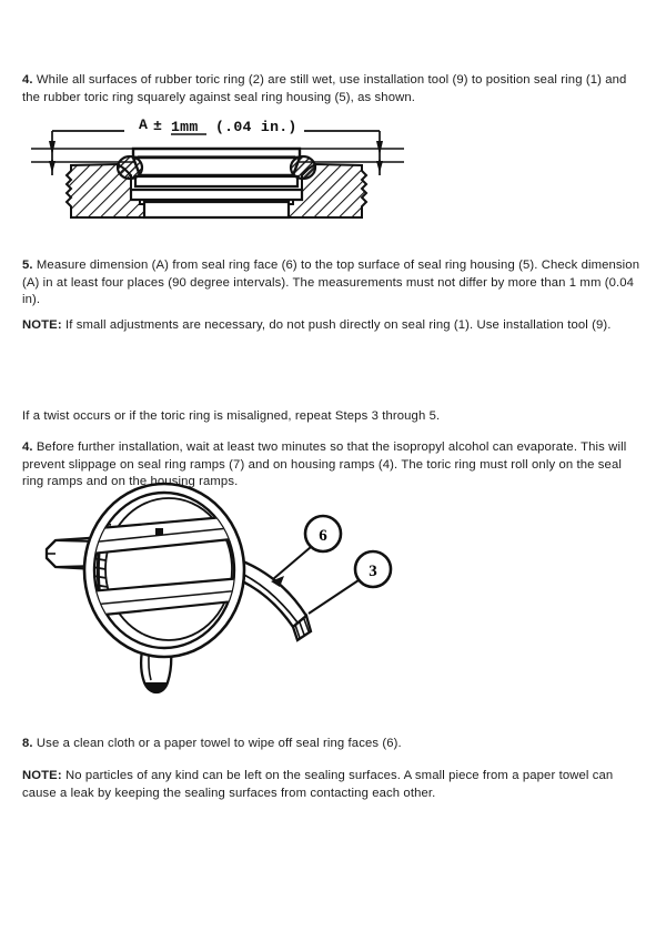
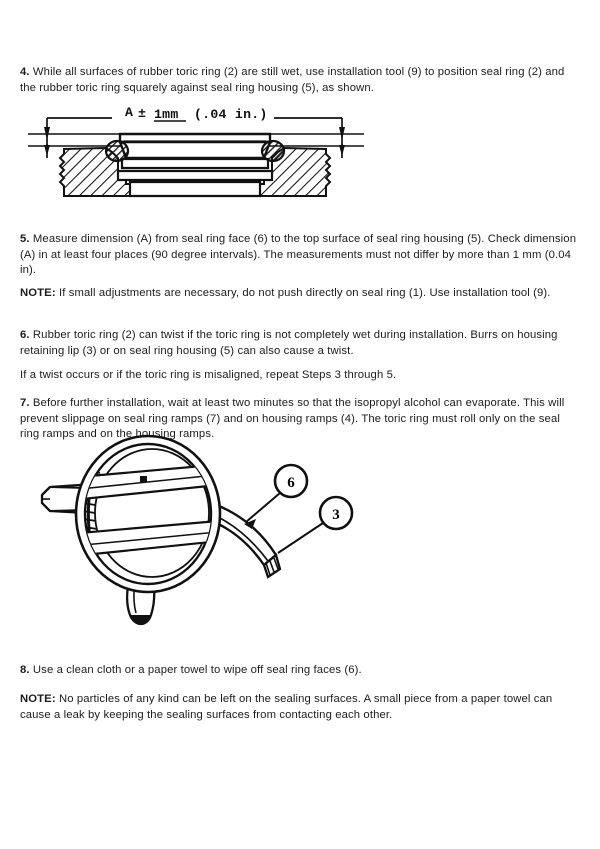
- 4. While all surfaces of rubber toric ring (2) are still wet, use installation tool (9) to position seal ring (1) and the rubber toric ring squarely against seal ring housing (5), as shown.
+ 4. While all surfaces of rubber toric ring (2) are still wet, use installation tool (9) to position seal ring (2) and the rubber toric ring squarely against seal ring housing (5), as shown.
  A
  ±
  1mm
  (.04 in.)
  5. Measure dimension (A) from seal ring face (6) to the top surface of seal ring housing (5). Check dimension (A) in at least four places (90 degree intervals). The measurements must not differ by more than 1 mm (0.04 in).
  NOTE: If small adjustments are necessary, do not push directly on seal ring (1). Use installation tool (9).
+ 6. Rubber toric ring (2) can twist if the toric ring is not completely wet during installation. Burrs on housing retaining lip (3) or on seal ring housing (5) can also cause a twist.
  If a twist occurs or if the toric ring is misaligned, repeat Steps 3 through 5.
- 4. Before further installation, wait at least two minutes so that the isopropyl alcohol can evaporate. This will prevent slippage on seal ring ramps (7) and on housing ramps (4). The toric ring must roll only on the seal ring ramps and on the housing ramps.
+ 7. Before further installation, wait at least two minutes so that the isopropyl alcohol can evaporate. This will prevent slippage on seal ring ramps (7) and on housing ramps (4). The toric ring must roll only on the seal ring ramps and on the housing ramps.
  6
  3
  8. Use a clean cloth or a paper towel to wipe off seal ring faces (6).
  NOTE: No particles of any kind can be left on the sealing surfaces. A small piece from a paper towel can cause a leak by keeping the sealing surfaces from contacting each other.
